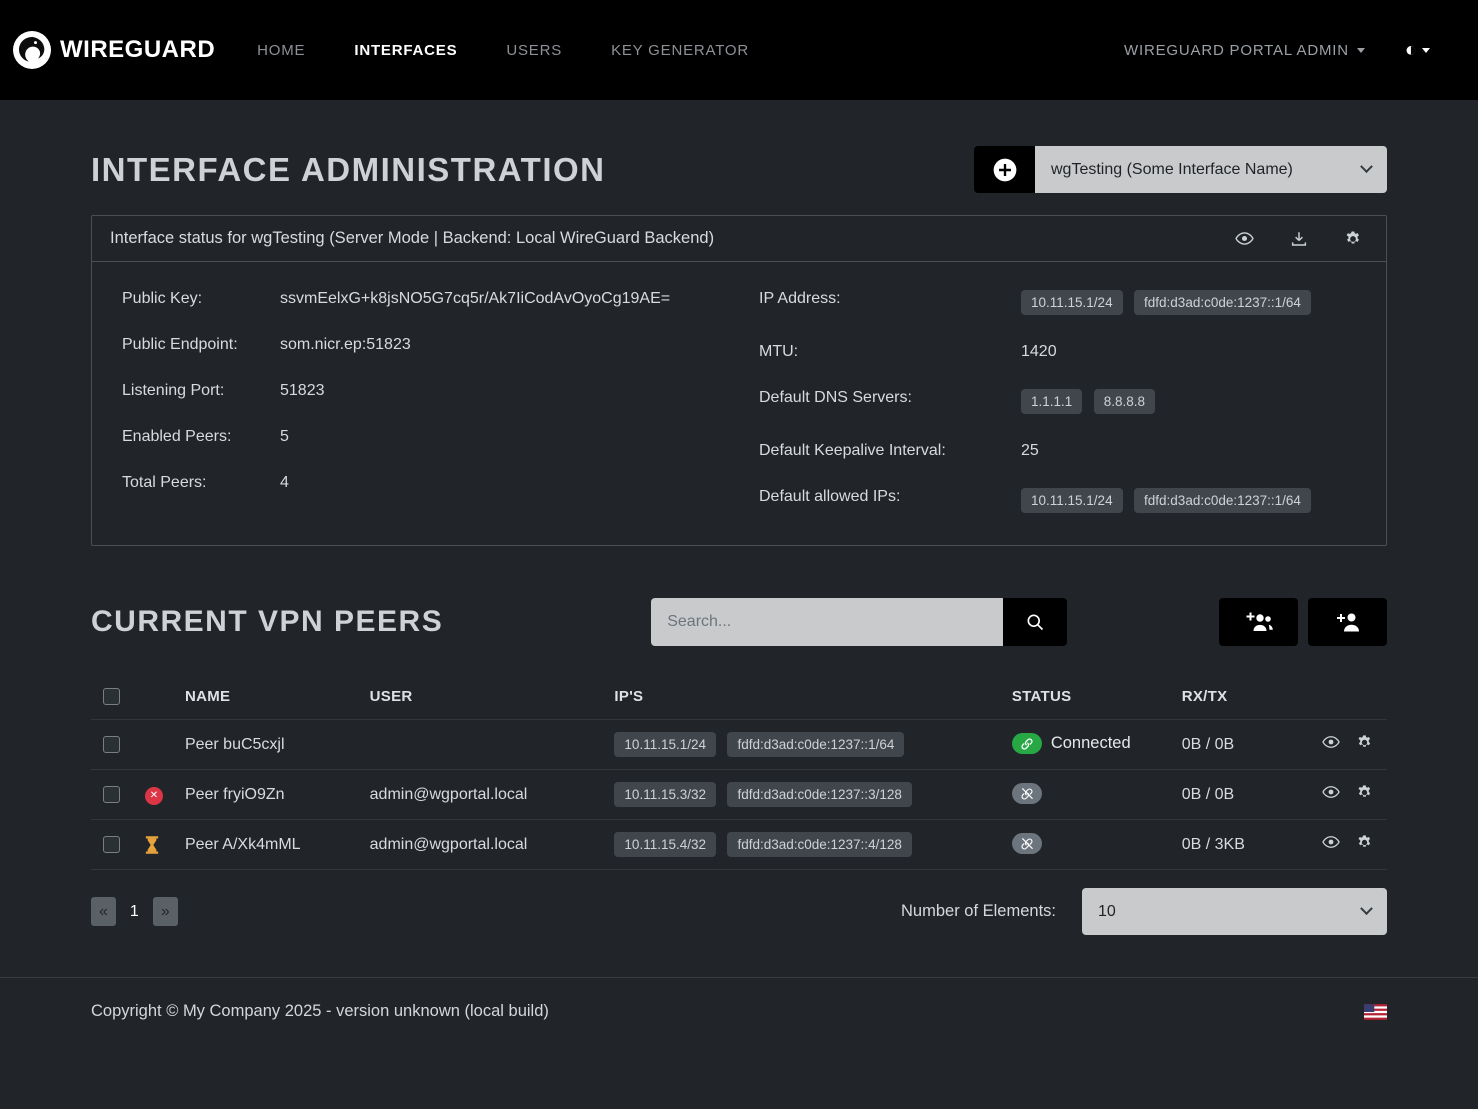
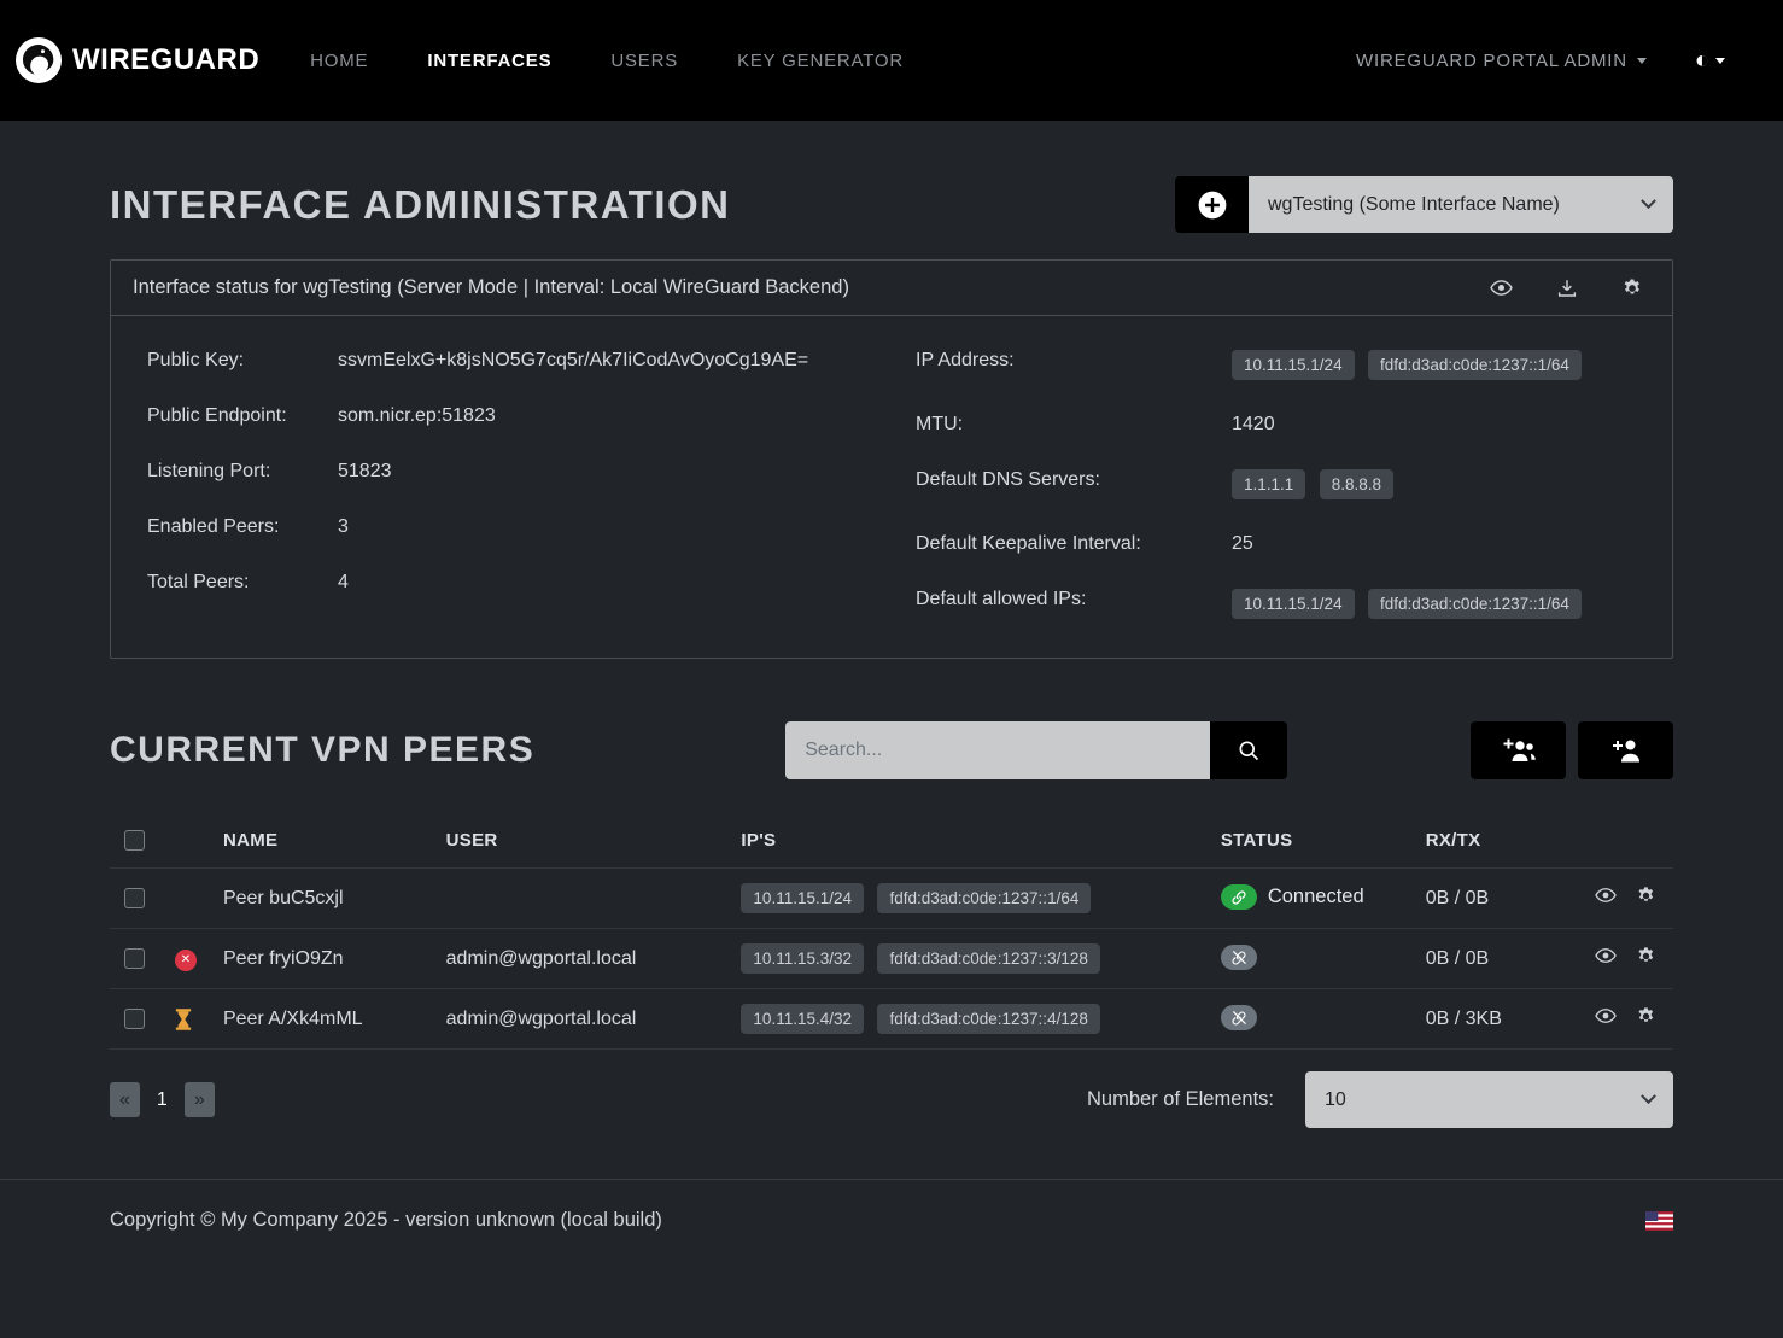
  WIREGUARD
  HOME
  INTERFACES
  USERS
  KEY GENERATOR
  WIREGUARD PORTAL ADMIN
  ◐
  INTERFACE ADMINISTRATION
  wgTesting (Some Interface Name)
- Interface status for wgTesting (Server Mode | Backend: Local WireGuard Backend)
+ Interface status for wgTesting (Server Mode | Interval: Local WireGuard Backend)
  Public Key:
  ssvmEelxG+k8jsNO5G7cq5r/Ak7IiCodAvOyoCg19AE=
  Public Endpoint:
  som.nicr.ep:51823
  Listening Port:
  51823
  Enabled Peers:
- 5
+ 3
  Total Peers:
  4
  IP Address:
  10.11.15.1/24 fdfd:d3ad:c0de:1237::1/64
  MTU:
  1420
  Default DNS Servers:
  1.1.1.1 8.8.8.8
  Default Keepalive Interval:
  25
  Default allowed IPs:
  10.11.15.1/24 fdfd:d3ad:c0de:1237::1/64
  CURRENT VPN PEERS
  Search...
  		NAME	USER	IP'S	STATUS	RX/TX
  		Peer buC5cxjl		10.11.15.1/24 fdfd:d3ad:c0de:1237::1/64	Connected	0B / 0B
  	✕	Peer fryiO9Zn	admin@wgportal.local	10.11.15.3/32 fdfd:d3ad:c0de:1237::3/128		0B / 0B
  		Peer A/Xk4mML	admin@wgportal.local	10.11.15.4/32 fdfd:d3ad:c0de:1237::4/128		0B / 3KB
  «
  1
  »
  Number of Elements:
  10
  Copyright © My Company 2025 - version unknown (local build)
